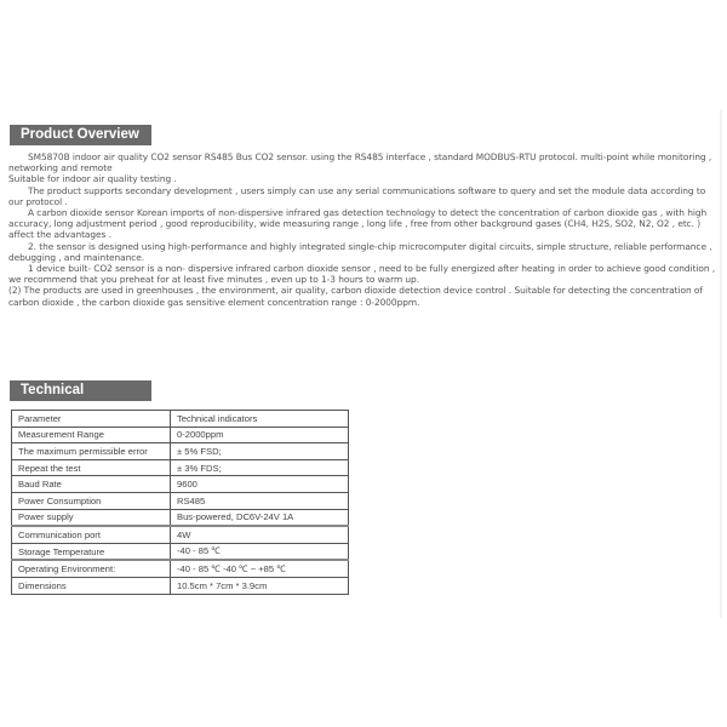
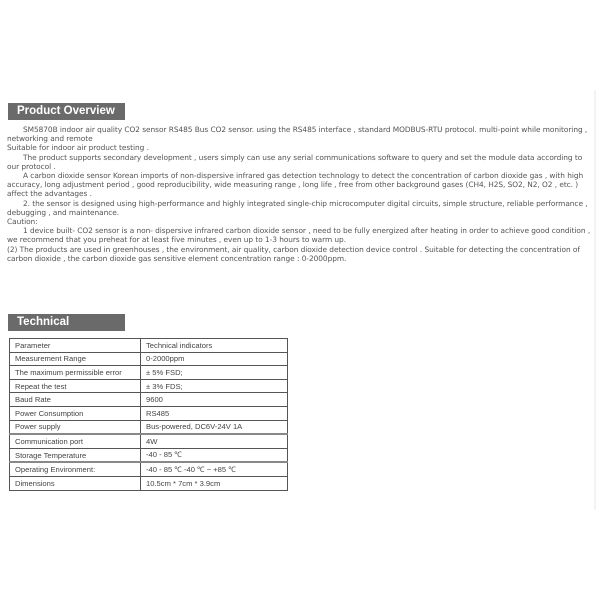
  Product Overview
  SM5870B indoor air quality CO2 sensor RS485 Bus CO2 sensor. using the RS485 interface , standard MODBUS-RTU protocol. multi-point while monitoring , networking and remote
- Suitable for indoor air quality testing .
+ Suitable for indoor air product testing .
  The product supports secondary development , users simply can use any serial communications software to query and set the module data according to our protocol .
  A carbon dioxide sensor Korean imports of non-dispersive infrared gas detection technology to detect the concentration of carbon dioxide gas , with high accuracy, long adjustment period , good reproducibility, wide measuring range , long life , free from other background gases (CH4, H2S, SO2, N2, O2 , etc. ) affect the advantages .
  2. the sensor is designed using high-performance and highly integrated single-chip microcomputer digital circuits, simple structure, reliable performance , debugging , and maintenance.
+ Caution:
  1 device built- CO2 sensor is a non- dispersive infrared carbon dioxide sensor , need to be fully energized after heating in order to achieve good condition , we recommend that you preheat for at least five minutes , even up to 1-3 hours to warm up.
  (2) The products are used in greenhouses , the environment, air quality, carbon dioxide detection device control . Suitable for detecting the concentration of carbon dioxide , the carbon dioxide gas sensitive element concentration range : 0-2000ppm.
  Technical Parameters
  Parameter	Technical indicators
  Measurement Range	0-2000ppm
  The maximum permissible error	± 5% FSD;
  Repeat the test	± 3% FDS;
  Baud Rate	9600
  Power Consumption	RS485
  Power supply	Bus-powered, DC6V-24V 1A
  Communication port	4W
  Storage Temperature	-40 - 85 ℃
  Operating Environment:	-40 - 85 ℃ -40 ℃ ~ +85 ℃
  Dimensions	10.5cm * 7cm * 3.9cm
